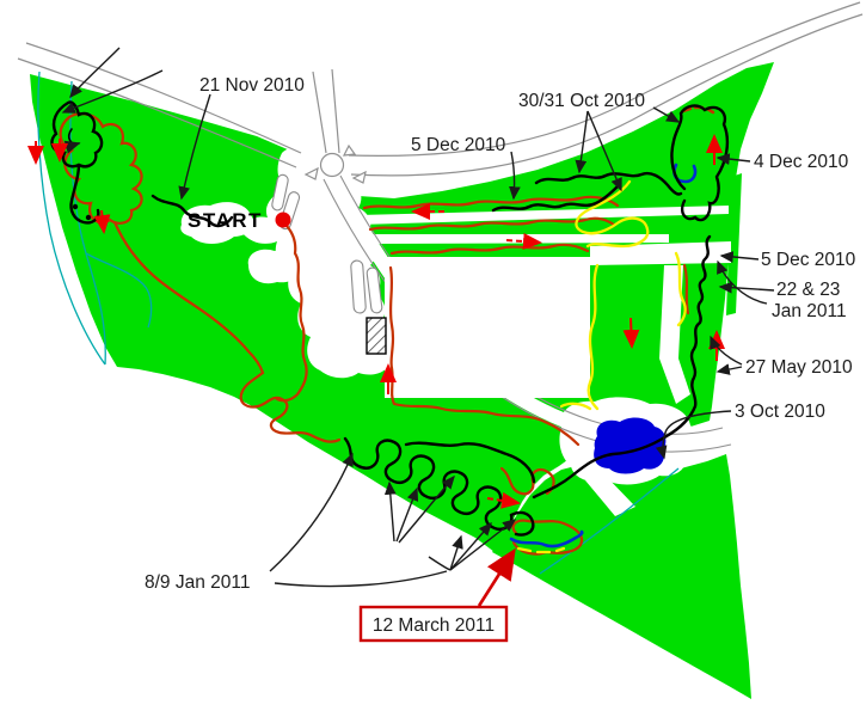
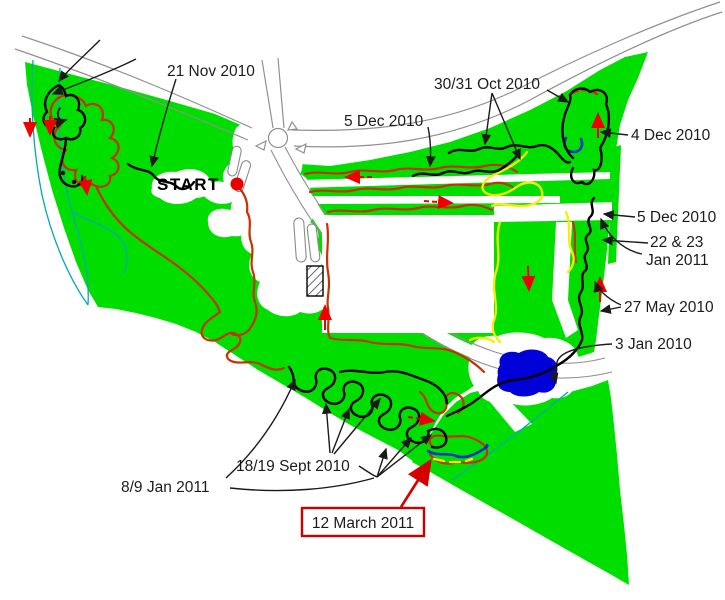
  21 Nov 2010
  30/31 Oct 2010
  5 Dec 2010
  4 Dec 2010
  5 Dec 2010
  22 & 23
  Jan 2011
  27 May 2010
- 3 Oct 2010
+ 3 Jan 2010
+ 18/19 Sept 2010
  8/9 Jan 2011
  12 March 2011
  START
